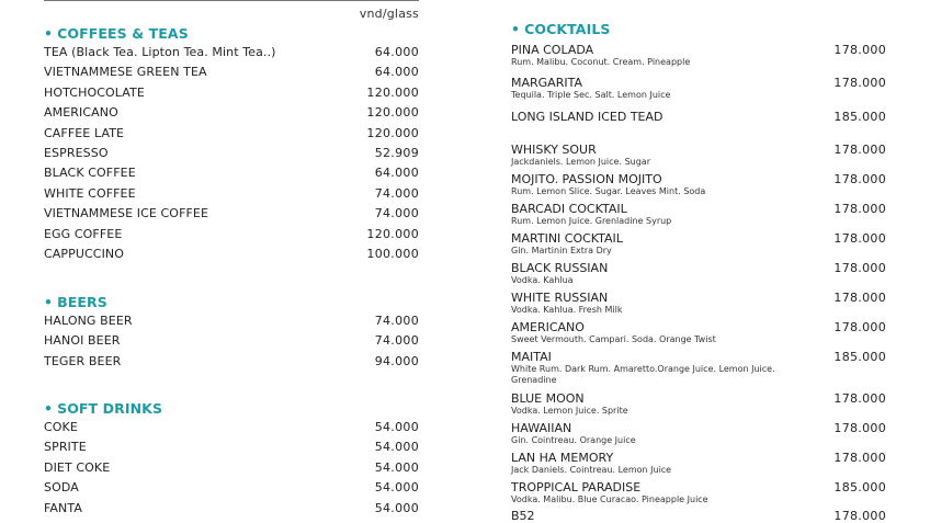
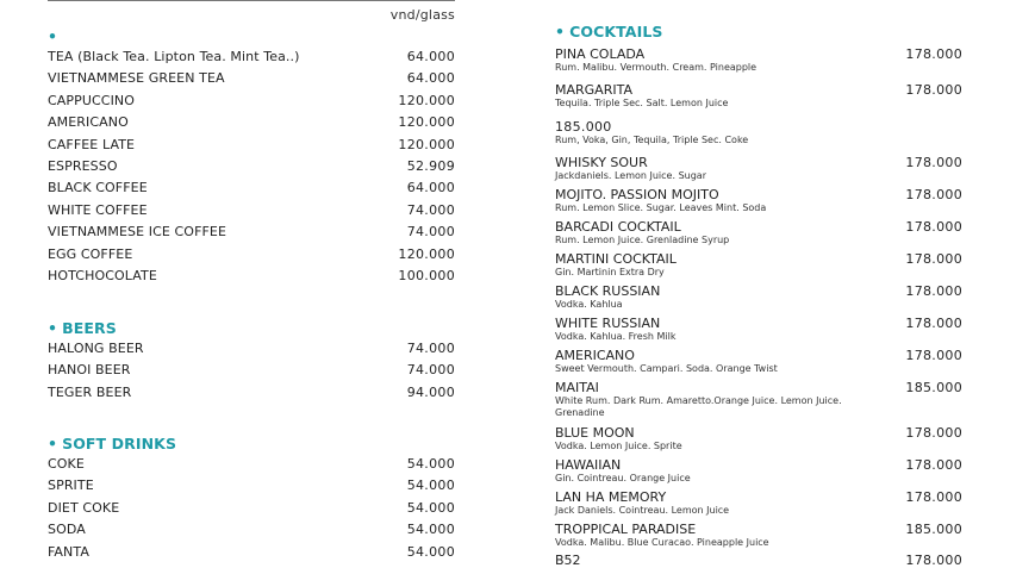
  vnd/glass
  •
- COFFEES & TEAS
  TEA (Black Tea. Lipton Tea. Mint Tea..)
  64.000
  VIETNAMMESE GREEN TEA
  64.000
- HOTCHOCOLATE
+ CAPPUCCINO
  120.000
  AMERICANO
  120.000
  CAFFEE LATE
  120.000
  ESPRESSO
  52.909
  BLACK COFFEE
  64.000
  WHITE COFFEE
  74.000
  VIETNAMMESE ICE COFFEE
  74.000
  EGG COFFEE
  120.000
- CAPPUCCINO
+ HOTCHOCOLATE
  100.000
  •
  BEERS
  HALONG BEER
  74.000
  HANOI BEER
  74.000
  TEGER BEER
  94.000
  •
  SOFT DRINKS
  COKE
  54.000
  SPRITE
  54.000
  DIET COKE
  54.000
  SODA
  54.000
  FANTA
  54.000
  •
  COCKTAILS
  PINA COLADA
  178.000
- Rum. Malibu. Coconut. Cream. Pineapple
+ Rum. Malibu. Vermouth. Cream. Pineapple
  MARGARITA
  178.000
  Tequila. Triple Sec. Salt. Lemon Juice
- LONG ISLAND ICED TEAD
  185.000
+ Rum, Voka, Gin, Tequila, Triple Sec. Coke
  WHISKY SOUR
  178.000
  Jackdaniels. Lemon Juice. Sugar
  MOJITO. PASSION MOJITO
  178.000
  Rum. Lemon Slice. Sugar. Leaves Mint. Soda
  BARCADI COCKTAIL
  178.000
  Rum. Lemon Juice. Grenladine Syrup
  MARTINI COCKTAIL
  178.000
  Gin. Martinin Extra Dry
  BLACK RUSSIAN
  178.000
  Vodka. Kahlua
  WHITE RUSSIAN
  178.000
  Vodka. Kahlua. Fresh Milk
  AMERICANO
  178.000
  Sweet Vermouth. Campari. Soda. Orange Twist
  MAITAI
  185.000
  White Rum. Dark Rum. Amaretto.Orange Juice. Lemon Juice. Grenadine
  BLUE MOON
  178.000
  Vodka. Lemon Juice. Sprite
  HAWAIIAN
  178.000
  Gin. Cointreau. Orange Juice
  LAN HA MEMORY
  178.000
  Jack Daniels. Cointreau. Lemon Juice
  TROPPICAL PARADISE
  185.000
  Vodka. Malibu. Blue Curacao. Pineapple Juice
  B52
  178.000
